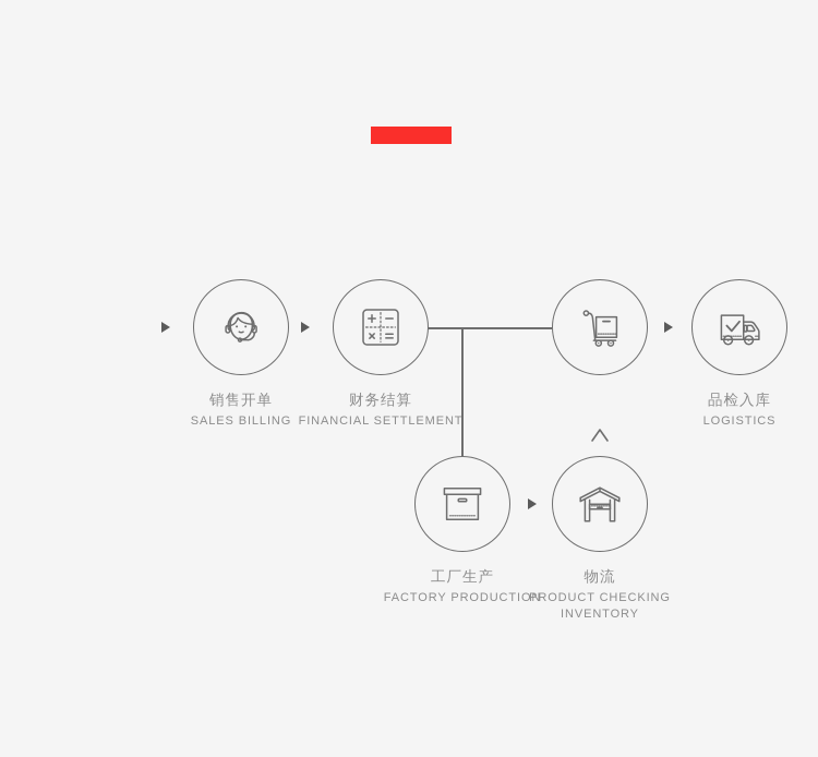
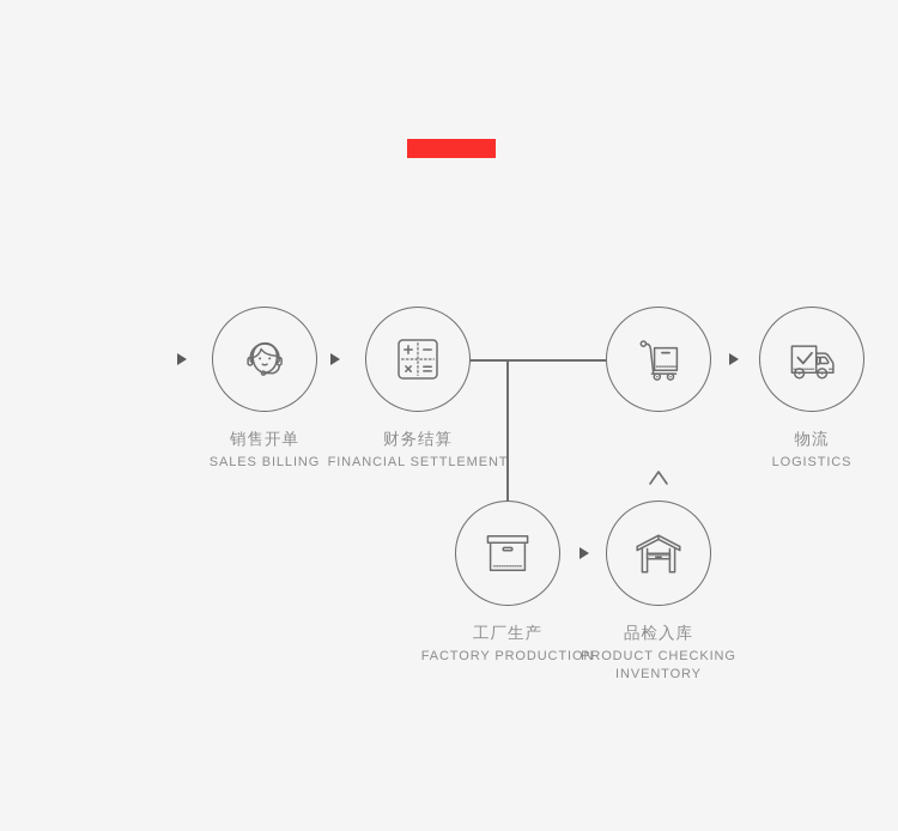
  销售开单
  SALES BILLING
  财务结算
  FINANCIAL SETTLEMENT
- 品检入库
+ 物流
  LOGISTICS
  工厂生产
  FACTORY PRODUCTION
- 物流
+ 品检入库
  PRODUCT CHECKING INVENTORY
